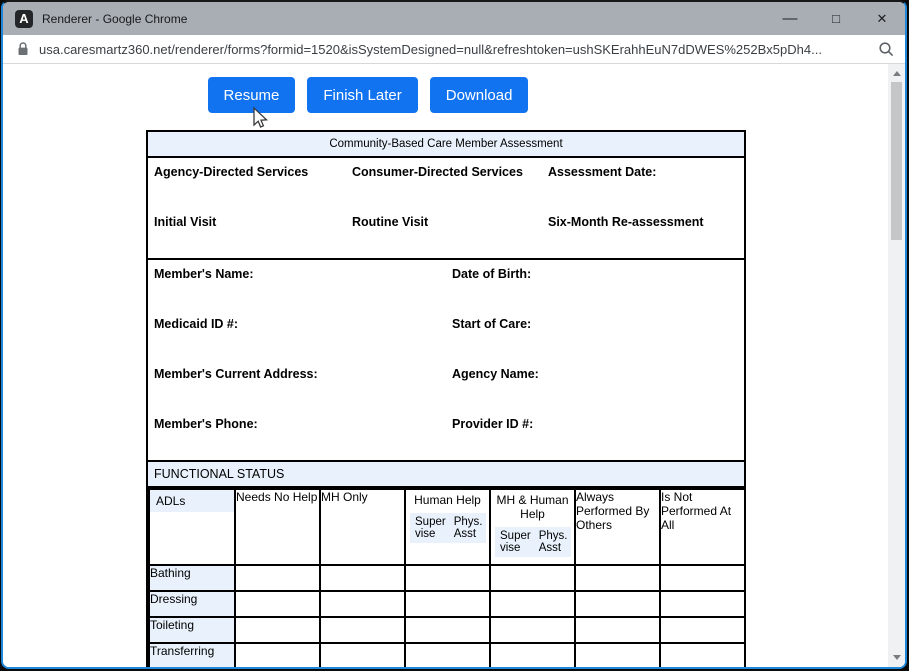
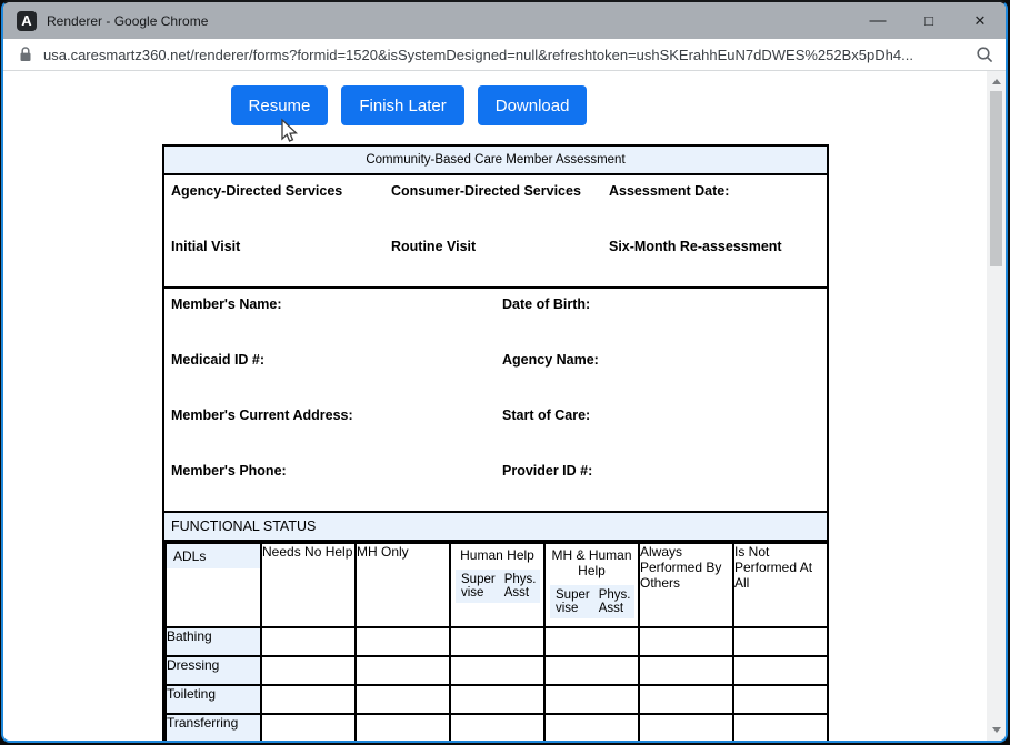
  A
  Renderer - Google Chrome
  —
  □
  ✕
  usa.caresmartz360.net/renderer/forms?formid=1520&isSystemDesigned=null&refreshtoken=ushSKErahhEuN7dDWES%252Bx5pDh4...
  Resume
  Finish Later
  Download
  Community-Based Care Member Assessment
  Agency-Directed Services
  Consumer-Directed Services
  Assessment Date:
  Initial Visit
  Routine Visit
  Six-Month Re-assessment
  Member's Name:
  Date of Birth:
  Medicaid ID #:
- Start of Care:
+ Agency Name:
  Member's Current Address:
- Agency Name:
+ Start of Care:
  Member's Phone:
  Provider ID #:
  FUNCTIONAL STATUS
  ADLs	Needs No Help	MH Only	Human Help Super vise Phys. Asst	MH & Human Help Super vise Phys. Asst	Always Performed By Others	Is Not Performed At All
  Bathing
  Dressing
  Toileting
  Transferring
